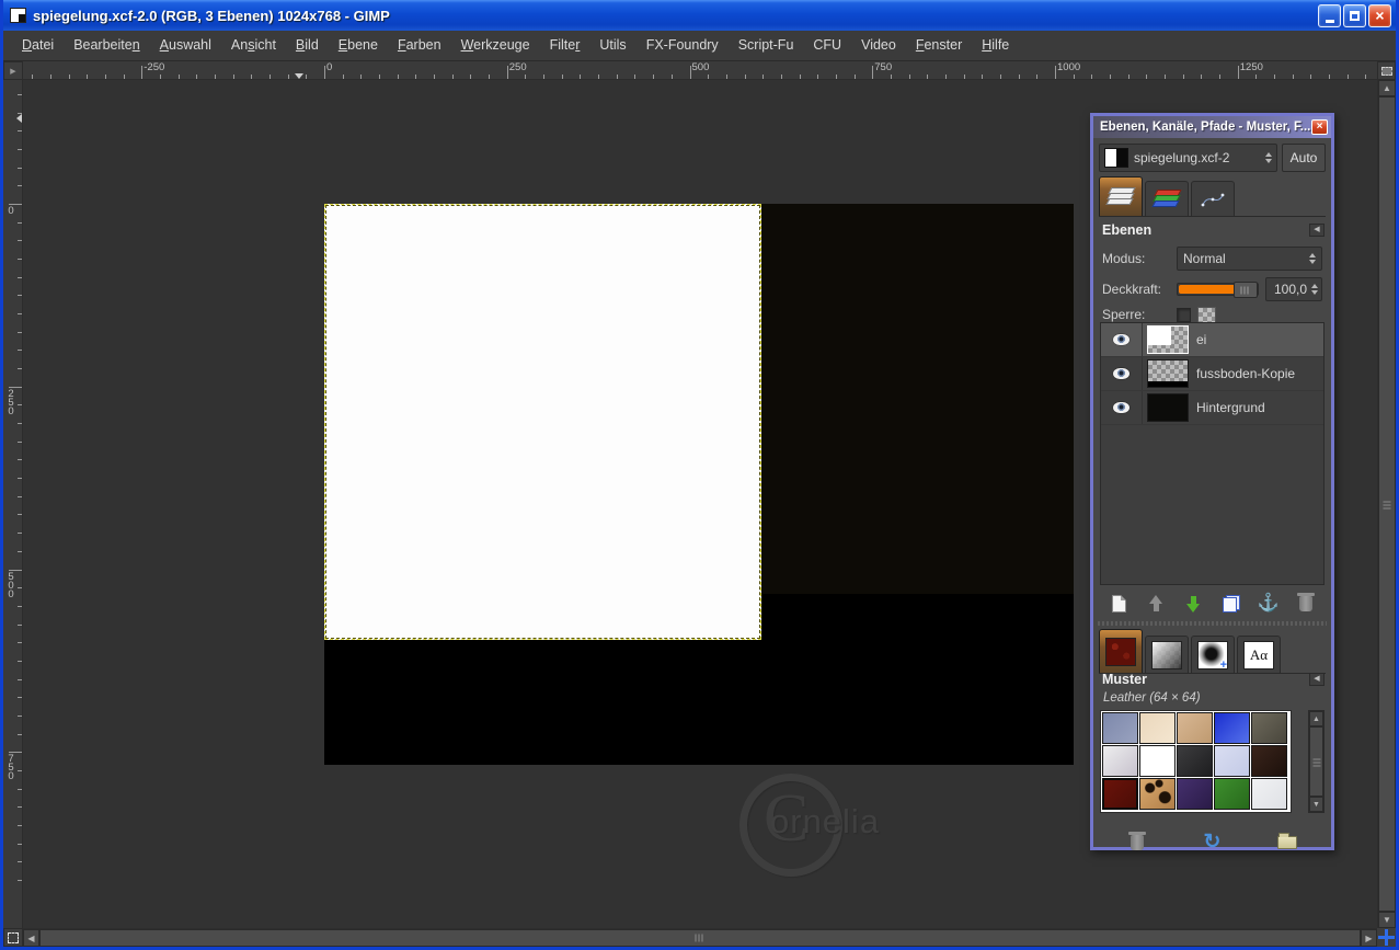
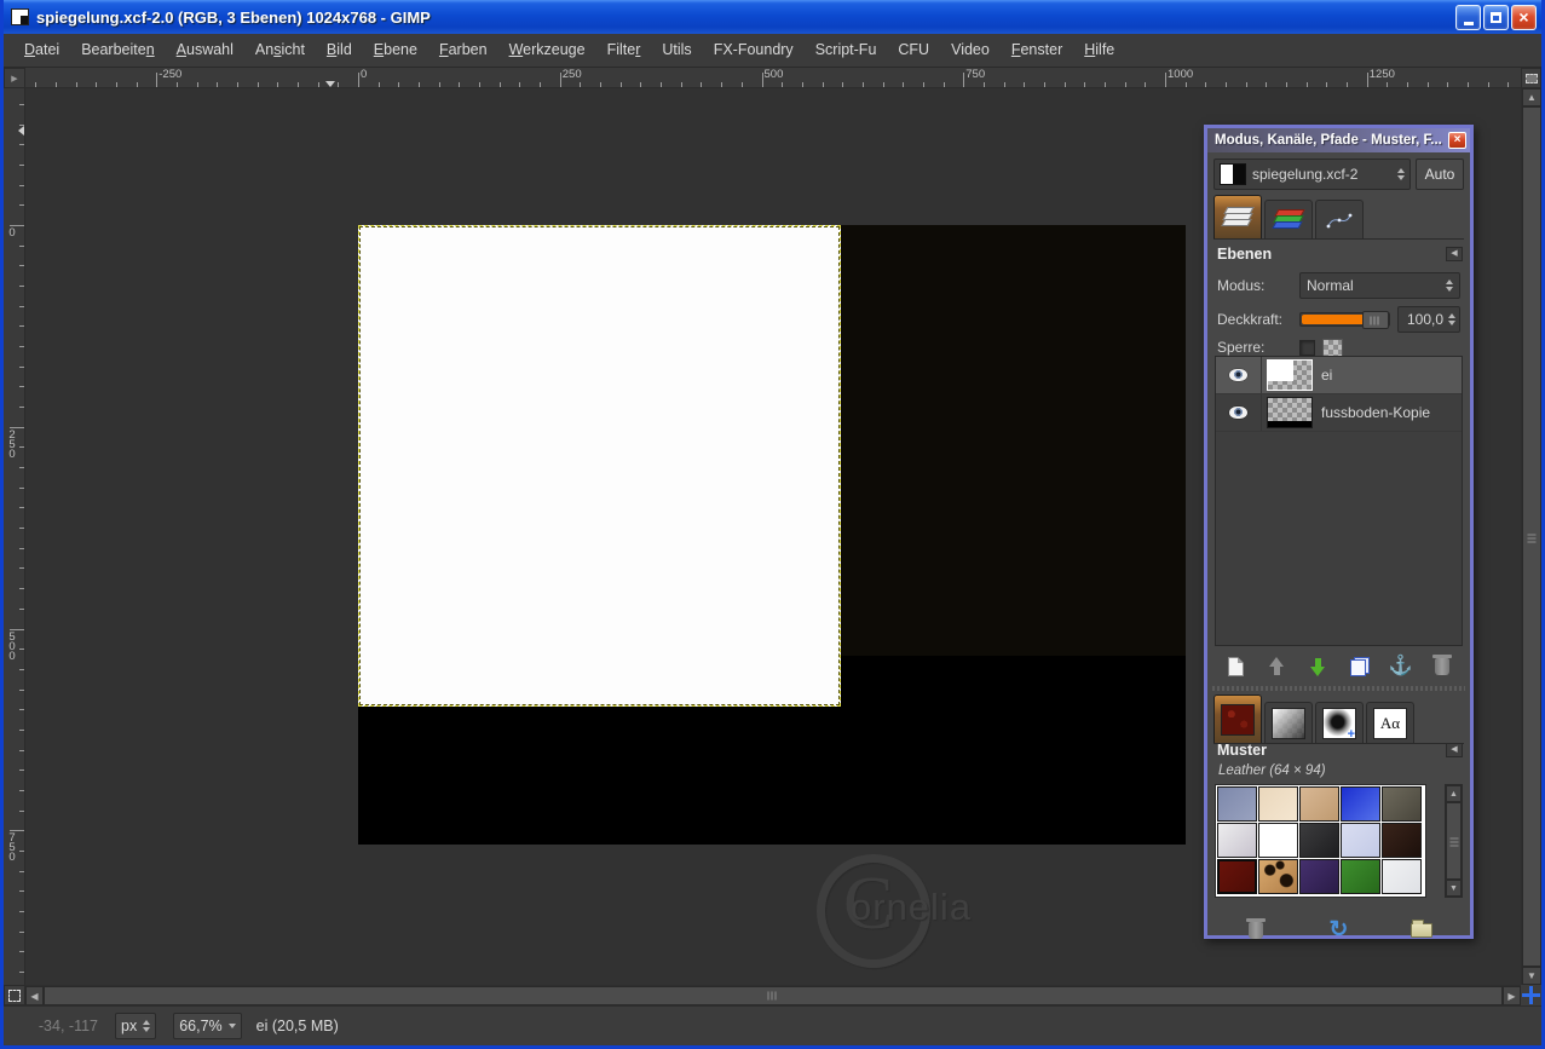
  spiegelung.xcf-2.0 (RGB, 3 Ebenen) 1024x768 - GIMP
  ×
  Datei
  Bearbeiten
  Auswahl
  Ansicht
  Bild
  Ebene
  Farben
  Werkzeuge
  Filter
  Utils
  FX-Foundry
  Script-Fu
  CFU
  Video
  Fenster
  Hilfe
  -250
  0
  250
  500
  750
  1000
  1250
  0
  2
  5
  0
  5
  0
  0
  7
  5
  0
  ▲
  ▼
  ◀
  ▶
+ -34, -117
+ px
+ 66,7%
+ ei (20,5 MB)
- Ebenen, Kanäle, Pfade - Muster, F...
+ Modus, Kanäle, Pfade - Muster, F...
  ×
  spiegelung.xcf-2
  Auto
  Ebenen
  Modus:
  Normal
  Deckkraft:
  100,0
  Sperre:
  ei
  fussboden-Kopie
- Hintergrund
  ⚓
  Aα
  Muster
- Leather (64 × 64)
+ Leather (64 × 94)
  ↻
